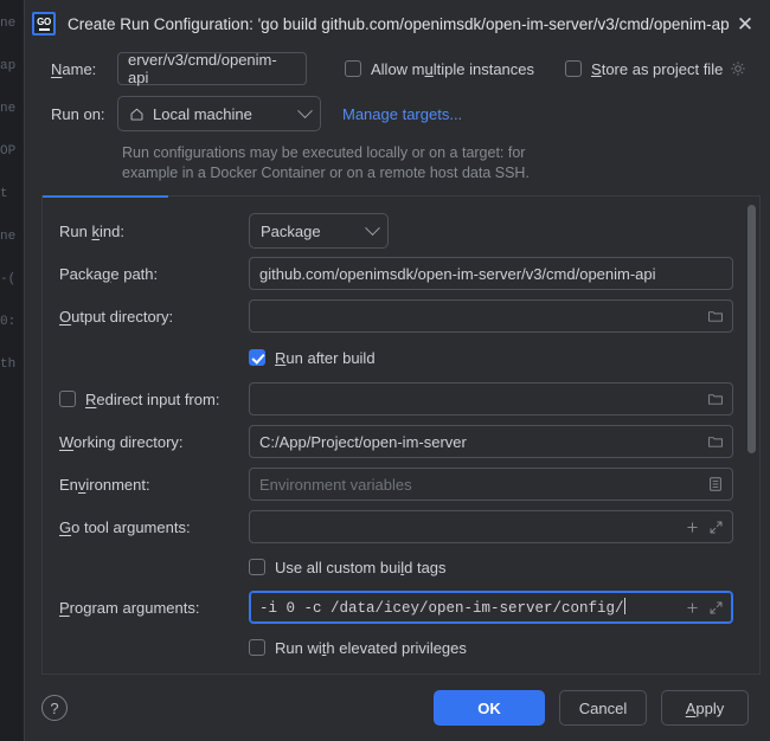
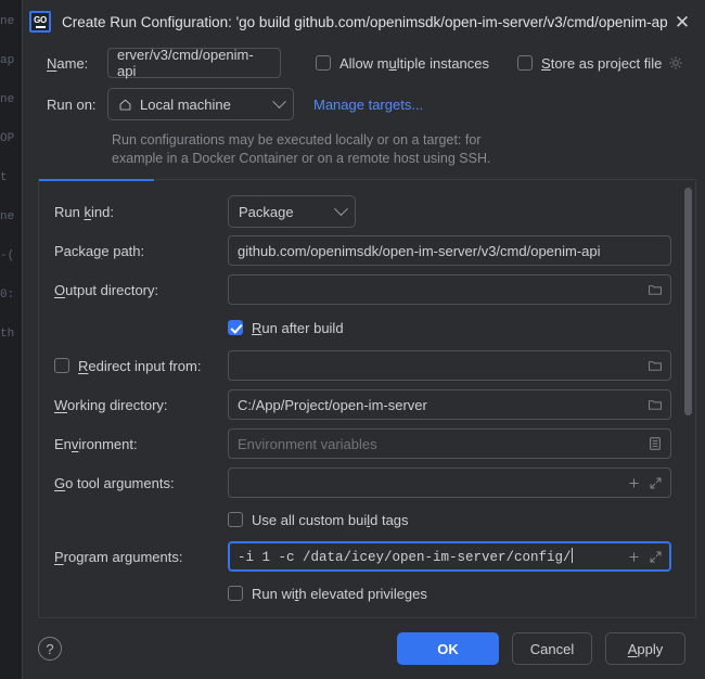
  ne
  ap
  ne
  OP
  t
  ne
  -(
  0:
  th
  GO
  Create Run Configuration: 'go build github.com/openimsdk/open-im-server/v3/cmd/openim-ap
  ✕
  Name:
  erver/v3/cmd/openim-api
  Allow multiple instances
  Store as project file
  Run on:
  Local machine
  Manage targets...
  Run configurations may be executed locally or on a target: for
- example in a Docker Container or on a remote host data SSH.
+ example in a Docker Container or on a remote host using SSH.
  Run kind:
  Package
  Package path:
  github.com/openimsdk/open-im-server/v3/cmd/openim-api
  Output directory:
  Run after build
  Redirect input from:
  Working directory:
  C:/App/Project/open-im-server
  Environment:
  Environment variables
  Go tool arguments:
  Use all custom build tags
  Program arguments:
- -i 0 -c /data/icey/open-im-server/config/
+ -i 1 -c /data/icey/open-im-server/config/
  Run with elevated privileges
  ?
  OK
  Cancel
  A
  pply
